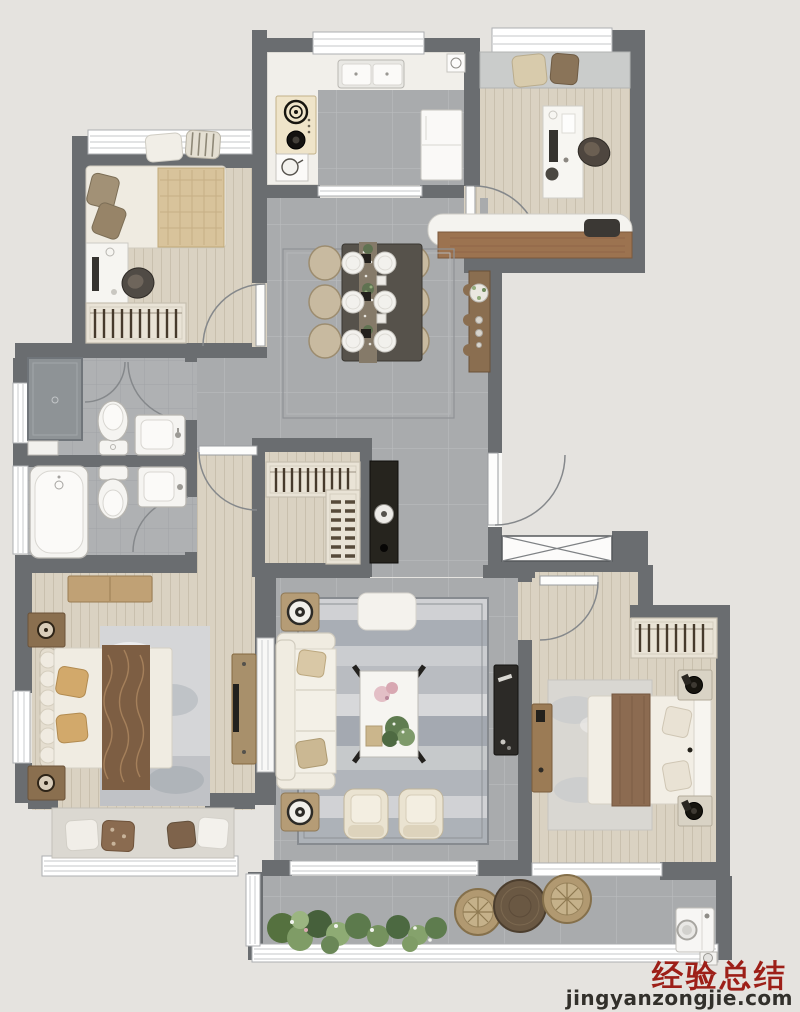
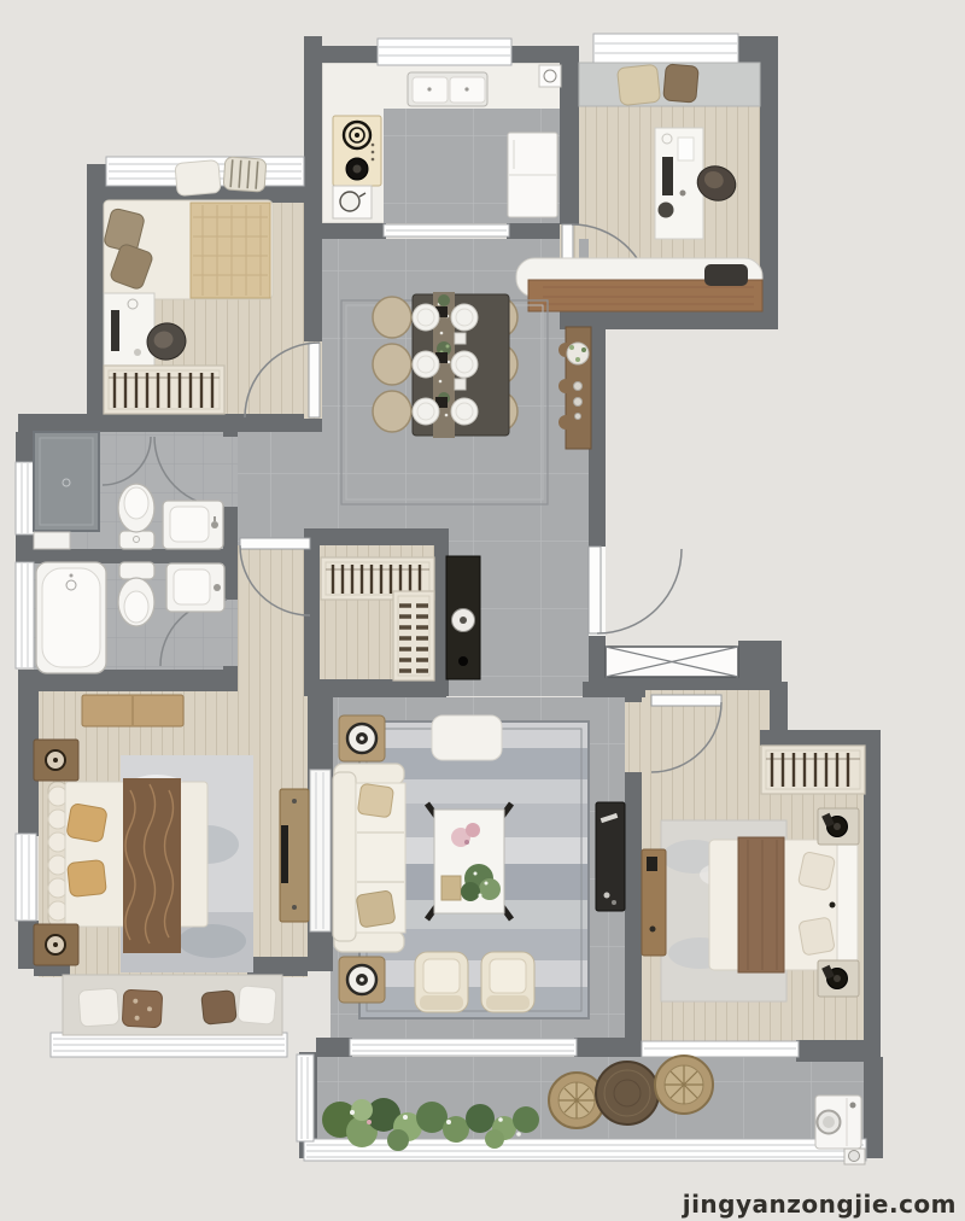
- 经验总结
  jingyanzongjie.com
